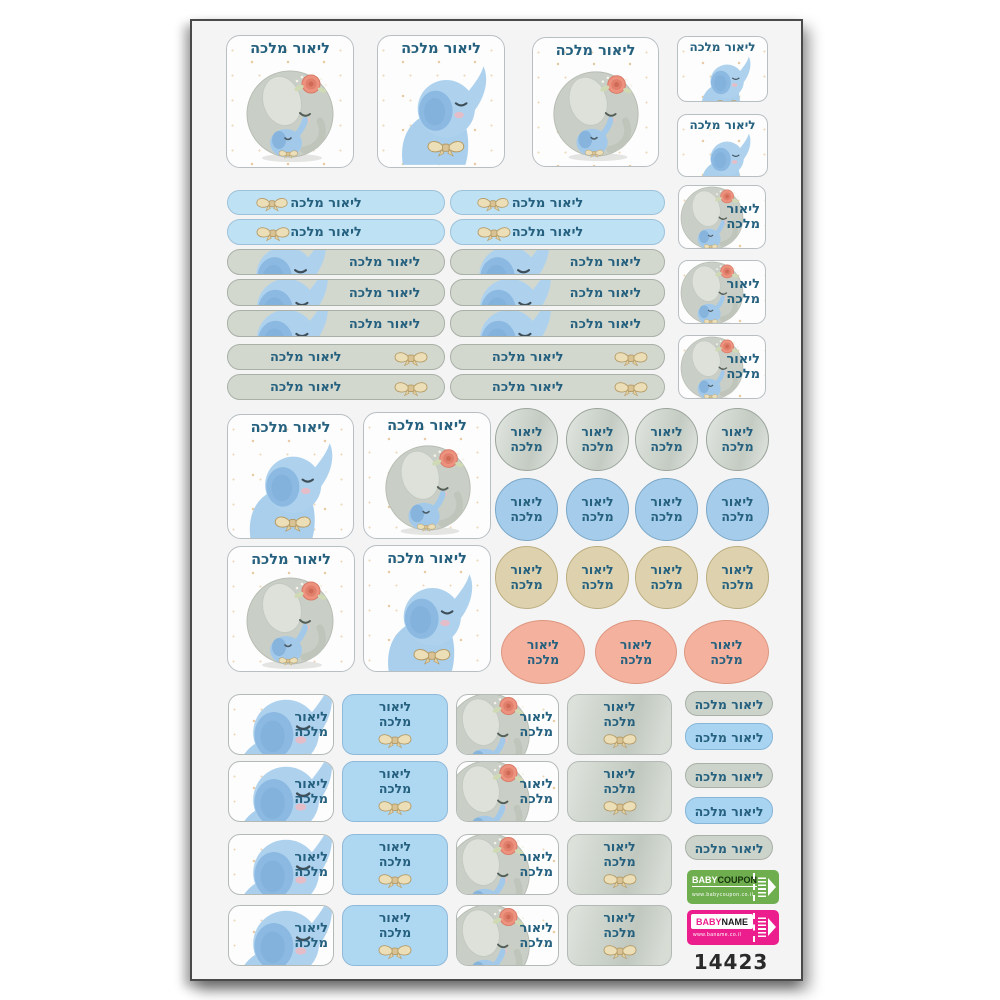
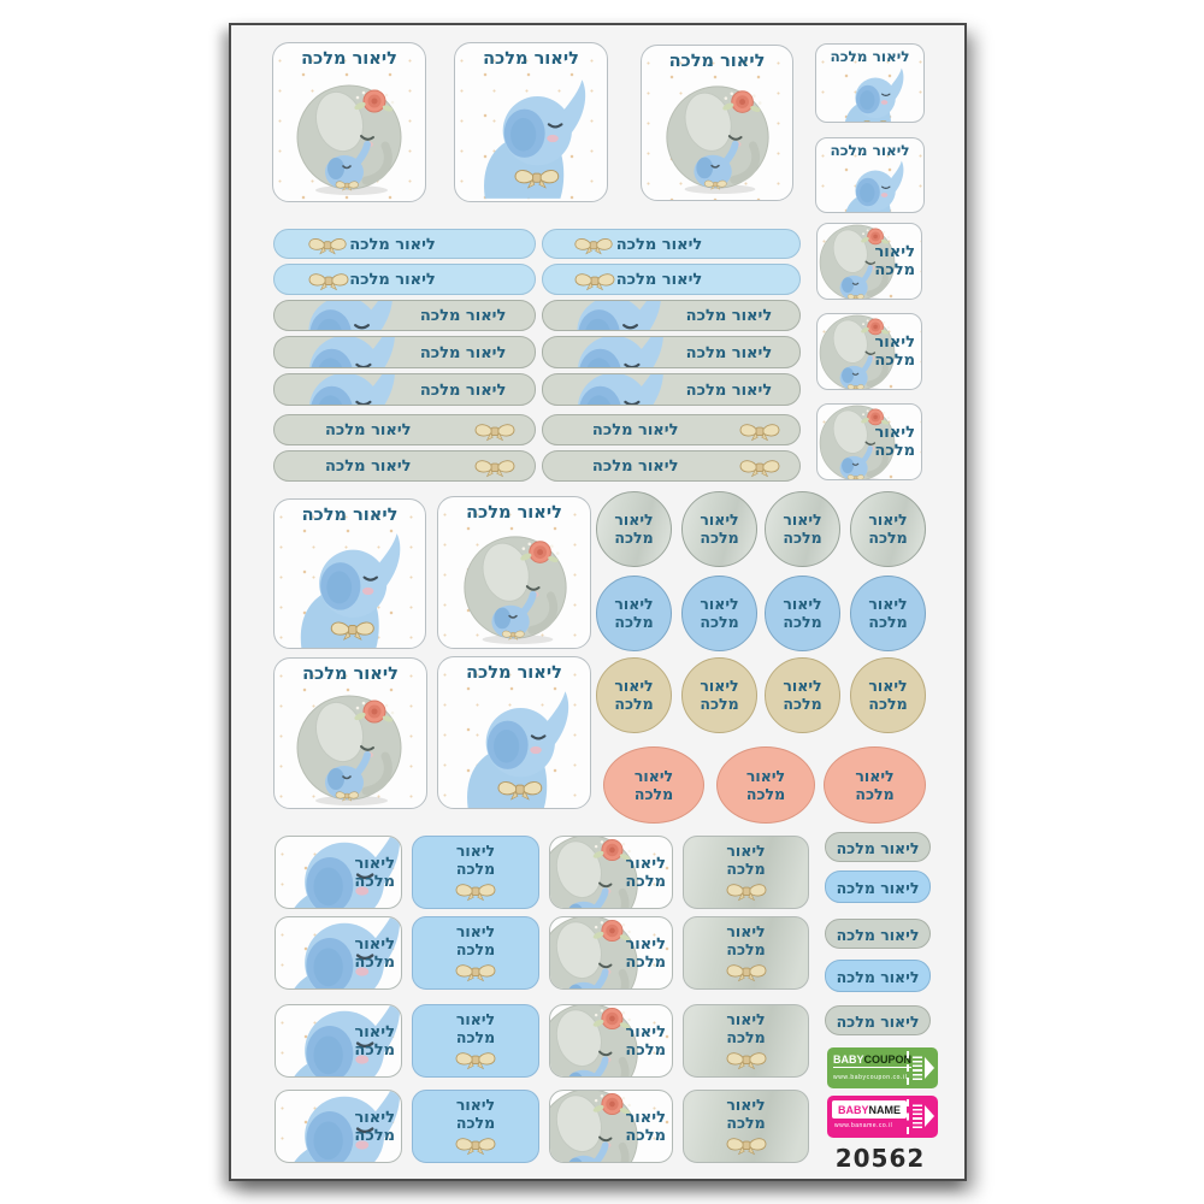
  ליאור מלכה
  ליאור מלכה
  ליאור מלכה
  ליאור מלכה
  ליאור מלכה
  ליאור
  מלכה
  ליאור
  מלכה
  ליאור
  מלכה
  ליאור מלכה
  ליאור מלכה
  ליאור מלכה
  ליאור מלכה
  ליאור מלכה
  ליאור מלכה
  ליאור מלכה
  ליאור מלכה
  ליאור מלכה
  ליאור מלכה
  ליאור מלכה
  ליאור מלכה
  ליאור מלכה
  ליאור מלכה
  ליאור מלכה
  ליאור מלכה
  ליאור מלכה
  ליאור מלכה
  ליאור
  מלכה
  ליאור
  מלכה
  ליאור
  מלכה
  ליאור
  מלכה
  ליאור
  מלכה
  ליאור
  מלכה
  ליאור
  מלכה
  ליאור
  מלכה
  ליאור
  מלכה
  ליאור
  מלכה
  ליאור
  מלכה
  ליאור
  מלכה
  ליאור
  מלכה
  ליאור
  מלכה
  ליאור
  מלכה
  ליאור
  מלכה
  ליאור
  מלכה
  ליאור
  מלכה
  ליאור
  מלכה
  ליאור
  מלכה
  ליאור
  מלכה
  ליאור
  מלכה
  ליאור
  מלכה
  ליאור
  מלכה
  ליאור
  מלכה
  ליאור
  מלכה
  ליאור
  מלכה
  ליאור
  מלכה
  ליאור
  מלכה
  ליאור
  מלכה
  ליאור
  מלכה
  ליאור מלכה
  ליאור מלכה
  ליאור מלכה
  ליאור מלכה
  ליאור מלכה
  BABYCOUPON
  BABY
  NAME
- 14423
+ 20562
